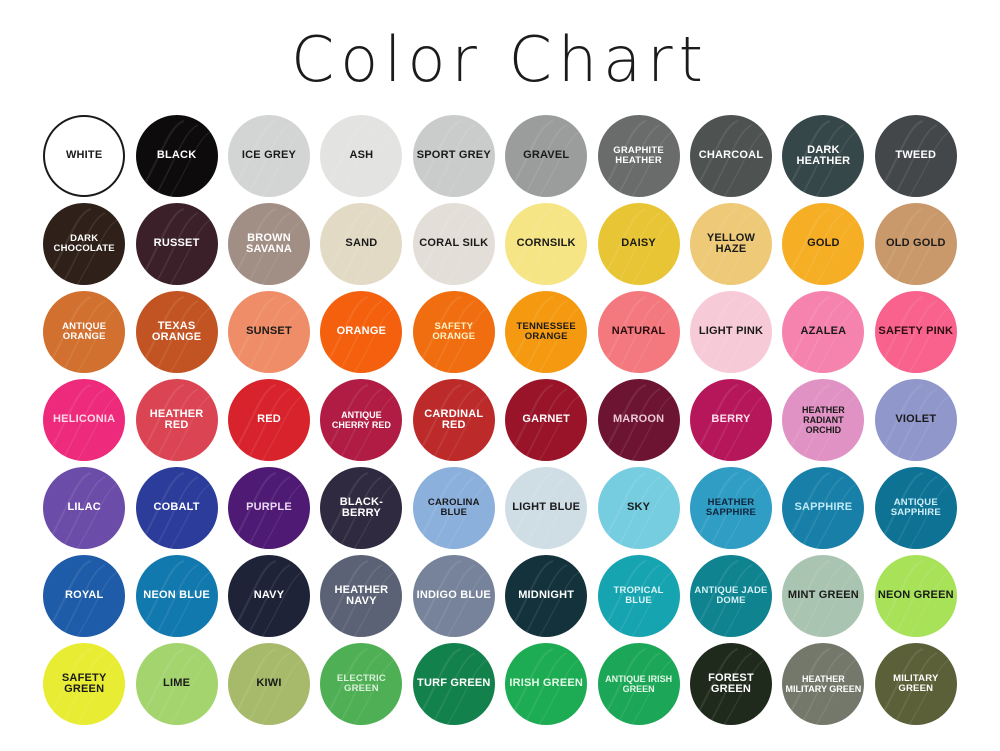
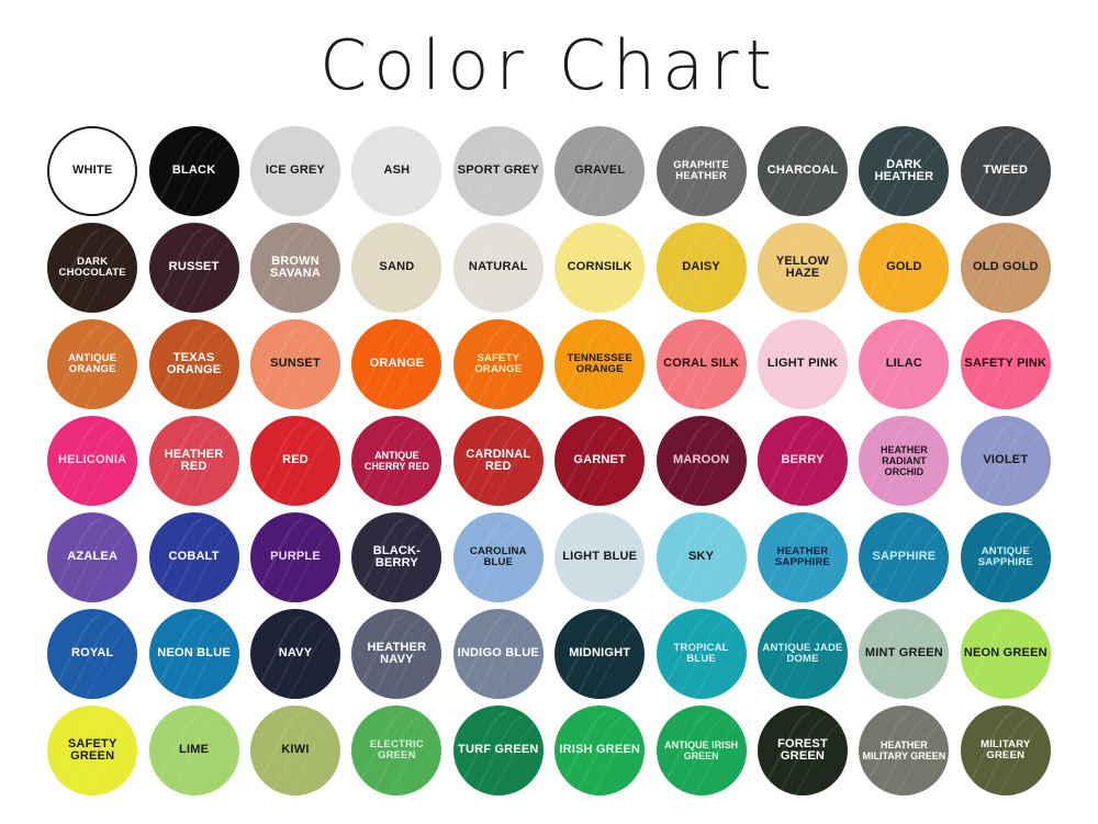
  Color Chart
  WHITE
  BLACK
  ICE GREY
  ASH
  SPORT GREY
  GRAVEL
  GRAPHITE HEATHER
  CHARCOAL
  DARK HEATHER
  TWEED
  DARK CHOCOLATE
  RUSSET
  BROWN SAVANA
  SAND
- CORAL SILK
+ NATURAL
  CORNSILK
  DAISY
  YELLOW HAZE
  GOLD
  OLD GOLD
  ANTIQUE ORANGE
  TEXAS ORANGE
  SUNSET
  ORANGE
  SAFETY ORANGE
  TENNESSEE ORANGE
- NATURAL
+ CORAL SILK
  LIGHT PINK
- AZALEA
+ LILAC
  SAFETY PINK
  HELICONIA
  HEATHER RED
  RED
  ANTIQUE CHERRY RED
  CARDINAL RED
  GARNET
  MAROON
  BERRY
  HEATHER RADIANT ORCHID
  VIOLET
- LILAC
+ AZALEA
  COBALT
  PURPLE
  BLACK-BERRY
  CAROLINA BLUE
  LIGHT BLUE
  SKY
  HEATHER SAPPHIRE
  SAPPHIRE
  ANTIQUE SAPPHIRE
  ROYAL
  NEON BLUE
  NAVY
  HEATHER NAVY
  INDIGO BLUE
  MIDNIGHT
  TROPICAL BLUE
  ANTIQUE JADE DOME
  MINT GREEN
  NEON GREEN
  SAFETY GREEN
  LIME
  KIWI
  ELECTRIC GREEN
  TURF GREEN
  IRISH GREEN
  ANTIQUE IRISH GREEN
  FOREST GREEN
  HEATHER MILITARY GREEN
  MILITARY GREEN
